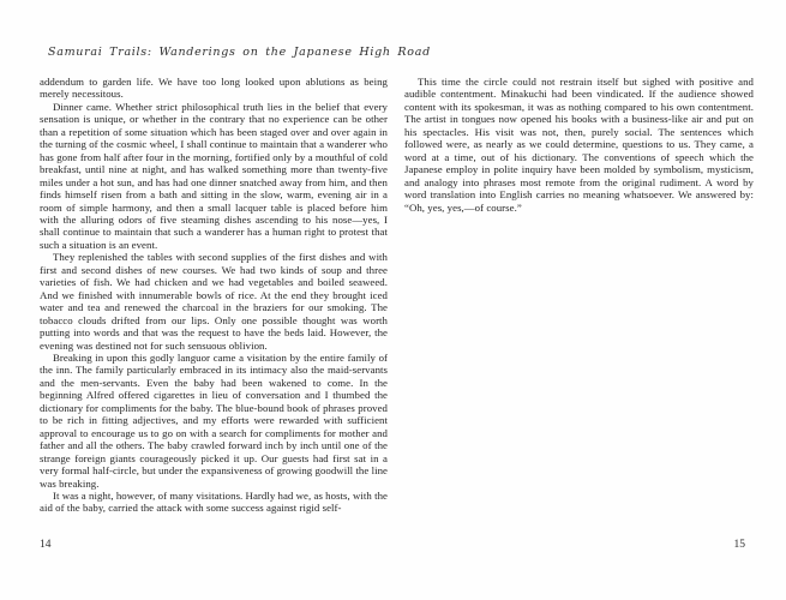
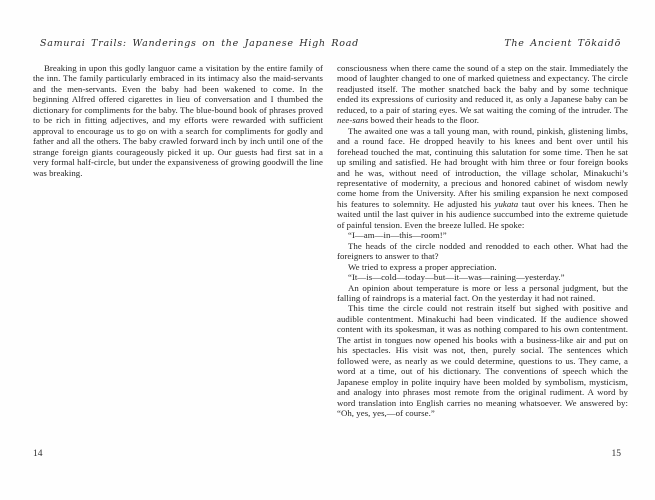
  Samurai Trails: Wanderings on the Japanese High R
- addendum to garden life. We have too long looked upon ablutions as being merely necessitous.
- Dinner came. Whether strict philosophical truth lies in the belief that every sensation is unique, or whether in the contrary that no experience can be other than a repetition of some situation which has been staged over and over again in the turning of the cosmic wheel, I shall continue to maintain that a wanderer who has gone from half after four in the morning, fortified only by a mouthful of cold breakfast, until nine at night, and has walked something more than twenty-five miles under a hot sun, and has had one dinner snatched away from him, and then finds himself risen from a bath and sitting in the slow, warm, evening air in a room of simple harmony, and then a small lacquer table is placed before him with the alluring odors of five steaming dishes ascending to his nose—yes, I shall continue to maintain that such a wanderer has a human right to protest that such a situation is an event.
- They replenished the tables with second supplies of the first dishes and with first and second dishes of new courses. We had two kinds of soup and three varieties of fish. We had chicken and we had vegetables and boiled seaweed. And we finished with innumerable bowls of rice. At the end they brought iced water and tea and renewed the charcoal in the braziers for our smoking. The tobacco clouds drifted from our lips. Only one possible thought was worth putting into words and that was the request to have the beds laid. However, the evening was destined not for such sensuous oblivion.
- Breaking in upon this godly languor came a visitation by the entire family of the inn. The family particularly embraced in its intimacy also the maid-servants and the men-servants. Even the baby had been wakened to come. In the beginning Alfred offered cigarettes in lieu of conversation and I thumbed the dictionary for compliments for the baby. The blue-bound book of phrases proved to be rich in fitting adjectives, and my efforts were rewarded with sufficient approval to encourage us to go on with a search for compliments for mother and father and all the others. The baby crawled forward inch by inch until one of the strange foreign giants courageously picked it up. Our guests had first sat in a very formal half-circle, but under the expansiveness of growing goodwill the line was breaking.
+ Breaking in upon this godly languor came a visitation by the entire family of the inn. The family particularly embraced in its intimacy also the maid-servants and the men-servants. Even the baby had been wakened to come. In the beginning Alfred offered cigarettes in lieu of conversation and I thumbed the dictionary for compliments for the baby. The blue-bound book of phrases proved to be rich in fitting adjectives, and my efforts were rewarded with sufficient approval to encourage us to go on with a search for compliments for godly and father and all the others. The baby crawled forward inch by inch until one of the strange foreign giants courageously picked it up. Our guests had first sat in a very formal half-circle, but under the expansiveness of growing goodwill the line was breaking.
- It was a night, however, of many visitations. Hardly had we, as hosts, with the aid of the baby, carried the attack with some success against rigid self-
  14
+ The Ancient Tōkaidō
+ consciousness when there came the sound of a step on the stair. Immediately the mood of laughter changed to one of marked quietness and expectancy. The circle readjusted itself. The mother snatched back the baby and by some technique ended its expressions of curiosity and reduced it, as only a Japanese baby can be reduced, to a pair of staring eyes. We sat waiting the coming of the intruder. The nee-sans bowed their heads to the floor.
+ The awaited one was a tall young man, with round, pinkish, glistening limbs, and a round face. He dropped heavily to his knees and bent over until his forehead touched the mat, continuing this salutation for some time. Then he sat up smiling and satisfied. He had brought with him three or four foreign books and he was, without need of introduction, the village scholar, Minakuchi’s representative of modernity, a precious and honored cabinet of wisdom newly come home from the University. After his smiling expansion he next composed his features to solemnity. He adjusted his yukata taut over his knees. Then he waited until the last quiver in his audience succumbed into the extreme quietude of painful tension. Even the breeze lulled. He spoke:
+ “I—am—in—this—room!”
+ The heads of the circle nodded and renodded to each other. What had the foreigners to answer to that?
+ We tried to express a proper appreciation.
+ “It—is—cold—today—but—it—was—raining—yesterday.”
+ An opinion about temperature is more or less a personal judgment, but the falling of raindrops is a material fact. On the yesterday it had not rained.
  This time the circle could not restrain itself but sighed with positive and audible contentment. Minakuchi had been vindicated. If the audience showed content with its spokesman, it was as nothing compared to his own contentment. The artist in tongues now opened his books with a business-like air and put on his spectacles. His visit was not, then, purely social. The sentences which followed were, as nearly as we could determine, questions to us. They came, a word at a time, out of his dictionary. The conventions of speech which the Japanese employ in polite inquiry have been molded by symbolism, mysticism, and analogy into phrases most remote from the original rudiment. A word by word translation into English carries no meaning whatsoever. We answered by: “Oh, yes, yes,—of course.”
  15
